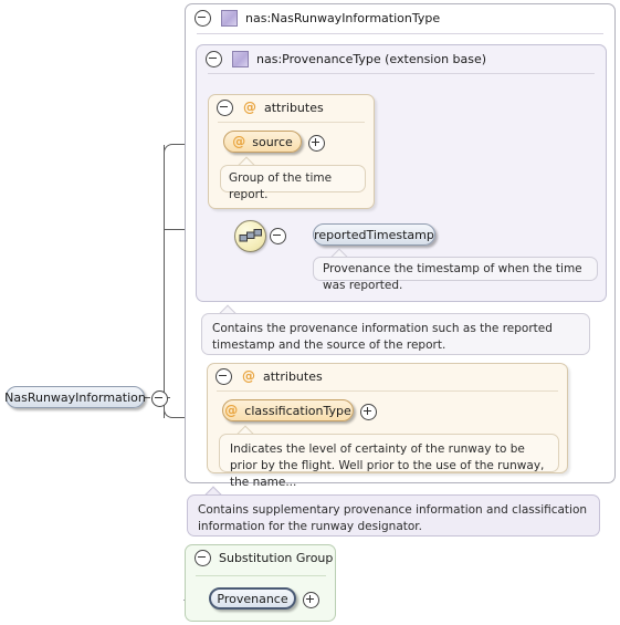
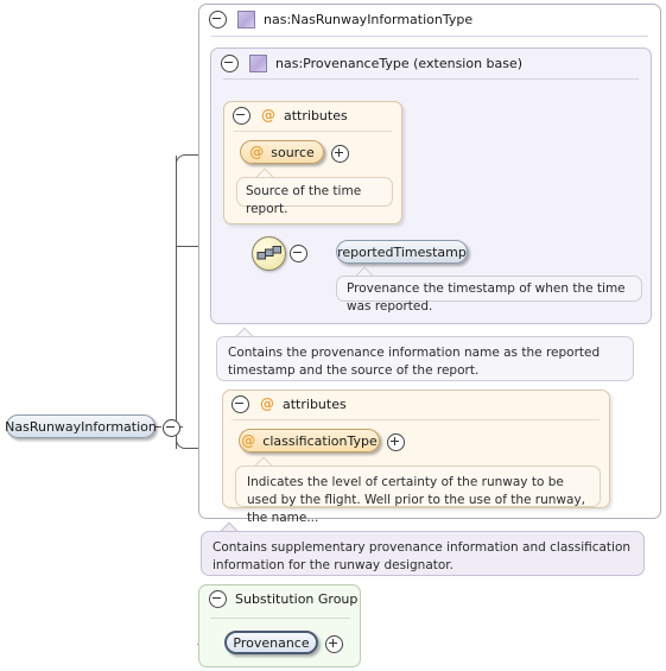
  NasRunwayInformation
  nas:NasRunwayInformationType
  nas:ProvenanceType (extension base)
  @
  attributes
  @
  source
- Group of the time report.
+ Source of the time report.
  reportedTimestamp
  Provenance the timestamp of when the time was reported.
- Contains the provenance information such as the reported timestamp and the source of the report.
+ Contains the provenance information name as the reported timestamp and the source of the report.
  @
  attributes
  @
  classificationType
- Indicates the level of certainty of the runway to be prior by the flight. Well prior to the use of the runway, the name...
+ Indicates the level of certainty of the runway to be used by the flight. Well prior to the use of the runway, the name...
  Contains supplementary provenance information and classification information for the runway designator.
  Substitution Group
  Provenance
